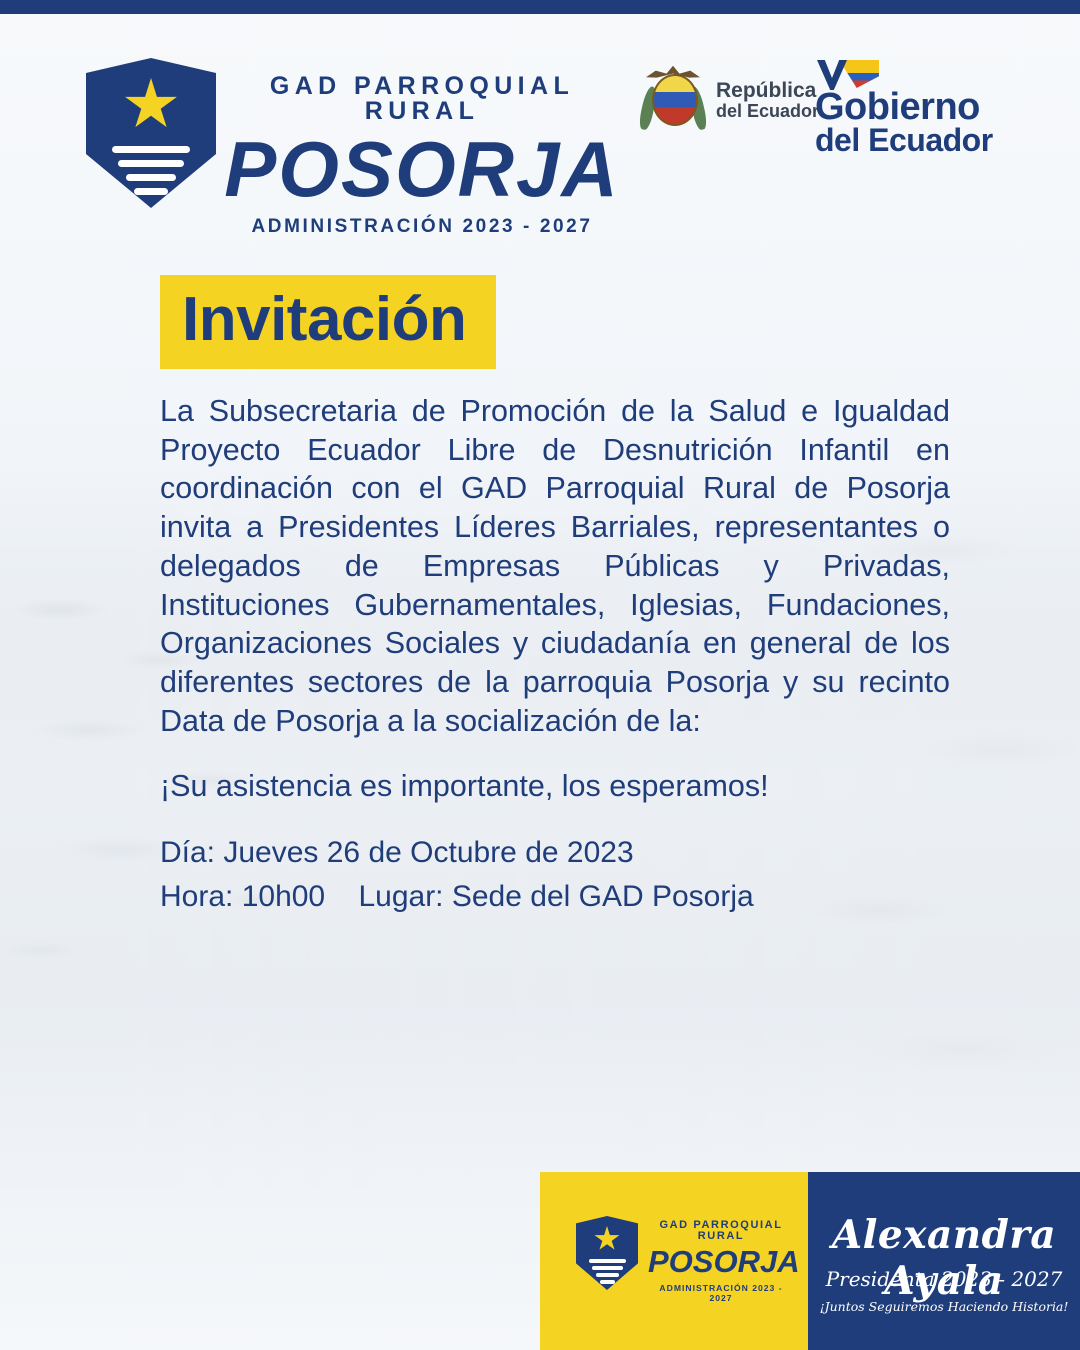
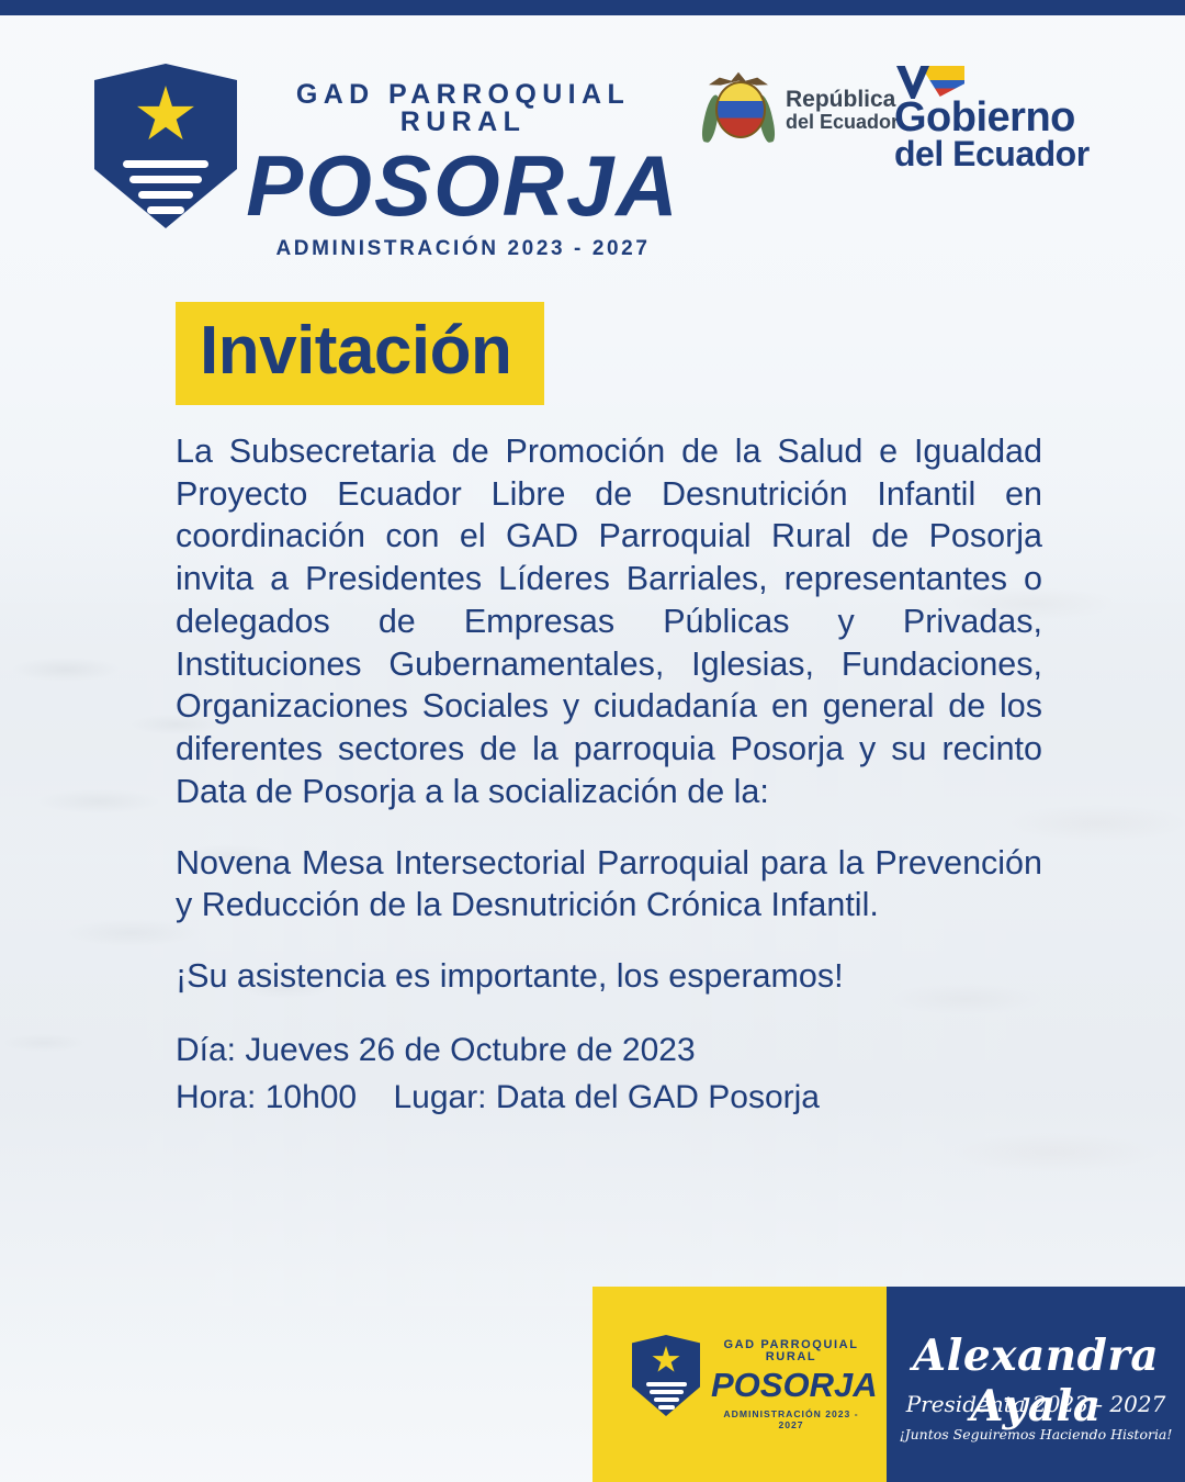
  GAD PARROQUIAL RURAL
  POSORJA
  ADMINISTRACIÓN 2023 - 2027
  República
  del Ecuador
  Gobierno
  del Ecuador
  Invitación
  La Subsecretaria de Promoción de la Salud e Igualdad Proyecto Ecuador Libre de Desnutrición Infantil en coordinación con el GAD Parroquial Rural de Posorja invita a Presidentes Líderes Barriales, representantes o delegados de Empresas Públicas y Privadas, Instituciones Gubernamentales, Iglesias, Fundaciones, Organizaciones Sociales y ciudadanía en general de los diferentes sectores de la parroquia Posorja y su recinto Data de Posorja a la socialización de la:
+ Novena Mesa Intersectorial Parroquial para la Prevención y Reducción de la Desnutrición Crónica Infantil.
  ¡Su asistencia es importante, los esperamos!
  Día: Jueves 26 de Octubre de 2023
- Hora: 10h00 Lugar: Sede del GAD Posorja
+ Hora: 10h00 Lugar: Data del GAD Posorja
  GAD PARROQUIAL RURAL
  POSORJA
  ADMINISTRACIÓN 2023 - 2027
  Alexandra Ayala
  Presidenta 2023 - 2027
  ¡Juntos Seguiremos Haciendo Historia!
